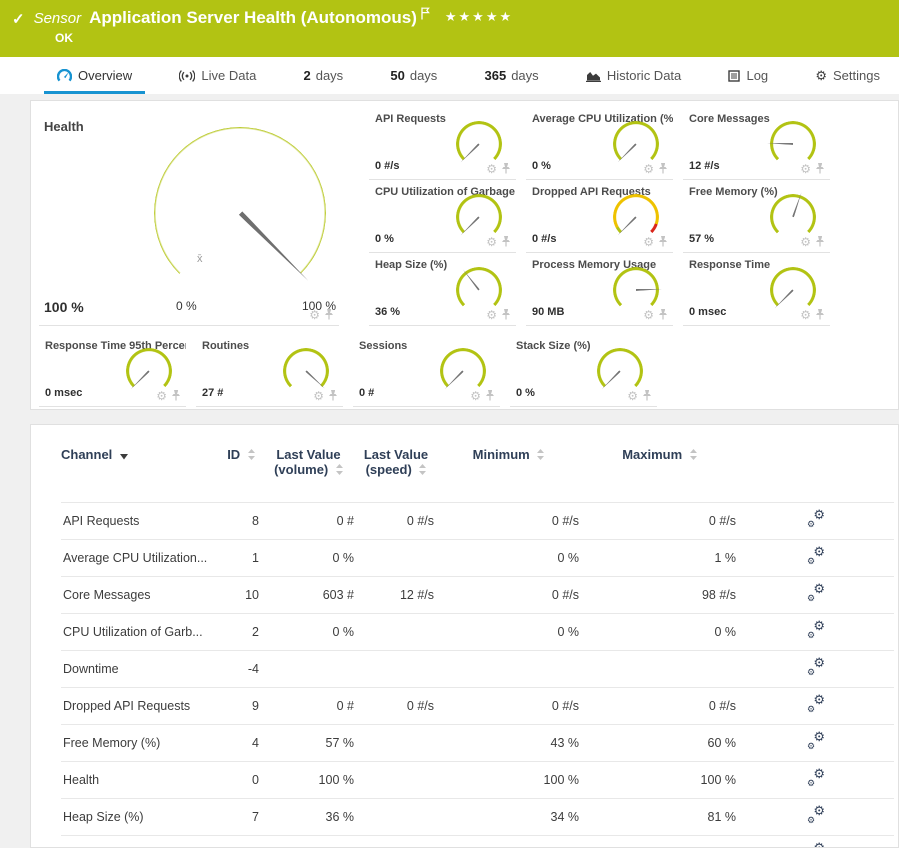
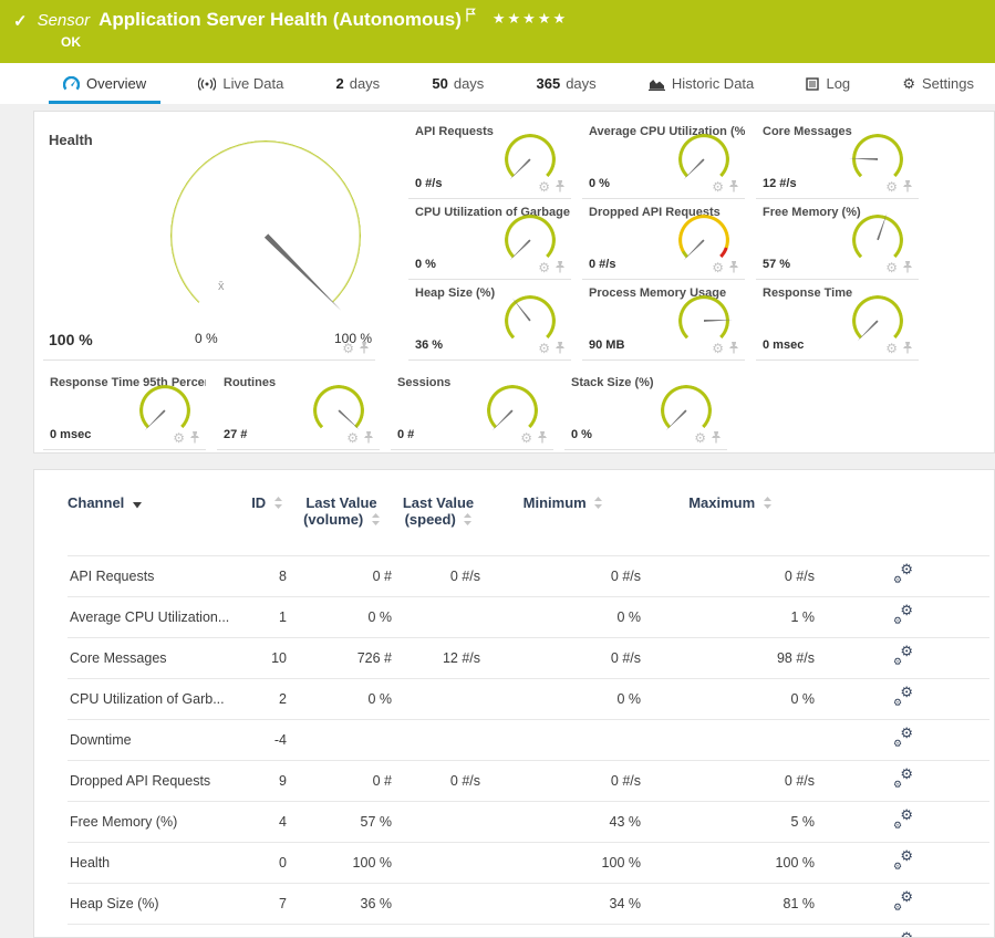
  ✓
  Sensor
  Application Server Health (Autonomous)
  ★★★★★
  OK
  Overview
  Live Data
  2
  days
  50
  days
  365
  days
  Historic Data
  Log
  ⚙
  Settings
  Health
  0 %
  100 %
  x̄
  100 %
  ⚙
  API Requests
  0 #/s
  ⚙
  Average CPU Utilization (%
  0 %
  ⚙
  Core Messages
  12 #/s
  ⚙
  CPU Utilization of Garbage
  0 %
  ⚙
  Dropped API Requests
  0 #/s
  ⚙
  Free Memory (%)
  57 %
  ⚙
  Heap Size (%)
  36 %
  ⚙
  Process Memory Usage
  90 MB
  ⚙
  Response Time
  0 msec
  ⚙
  Response Time 95th Perce
  0 msec
  ⚙
  Routines
  27 #
  ⚙
  Sessions
  0 #
  ⚙
  Stack Size (%)
  0 %
  ⚙
  Channel	ID	Last Value (volume)	Last Value (speed)	Minimum	Maximum
  API Requests	8	0 #	0 #/s	0 #/s	0 #/s	⚙⚙
  Average CPU Utilization...	1	0 %		0 %	1 %	⚙⚙
- Core Messages	10	603 #	12 #/s	0 #/s	98 #/s	⚙⚙
+ Core Messages	10	726 #	12 #/s	0 #/s	98 #/s	⚙⚙
  CPU Utilization of Garb...	2	0 %		0 %	0 %	⚙⚙
  Downtime	-4					⚙⚙
  Dropped API Requests	9	0 #	0 #/s	0 #/s	0 #/s	⚙⚙
- Free Memory (%)	4	57 %		43 %	60 %	⚙⚙
+ Free Memory (%)	4	57 %		43 %	5 %	⚙⚙
  Health	0	100 %		100 %	100 %	⚙⚙
  Heap Size (%)	7	36 %		34 %	81 %	⚙⚙
